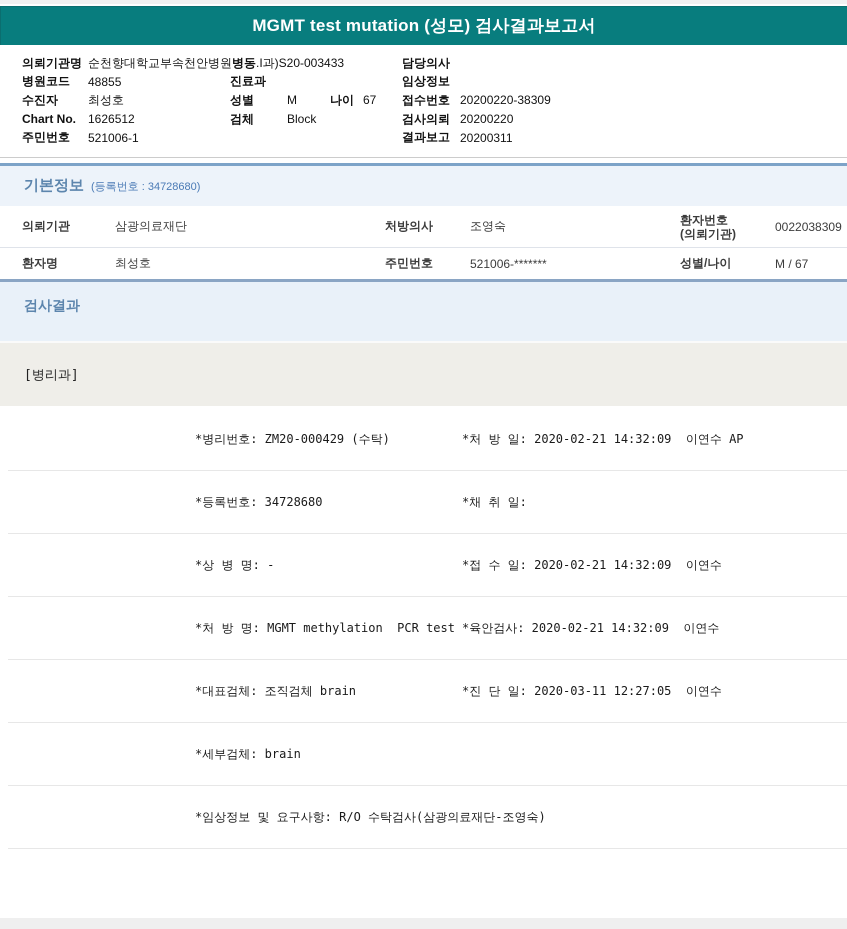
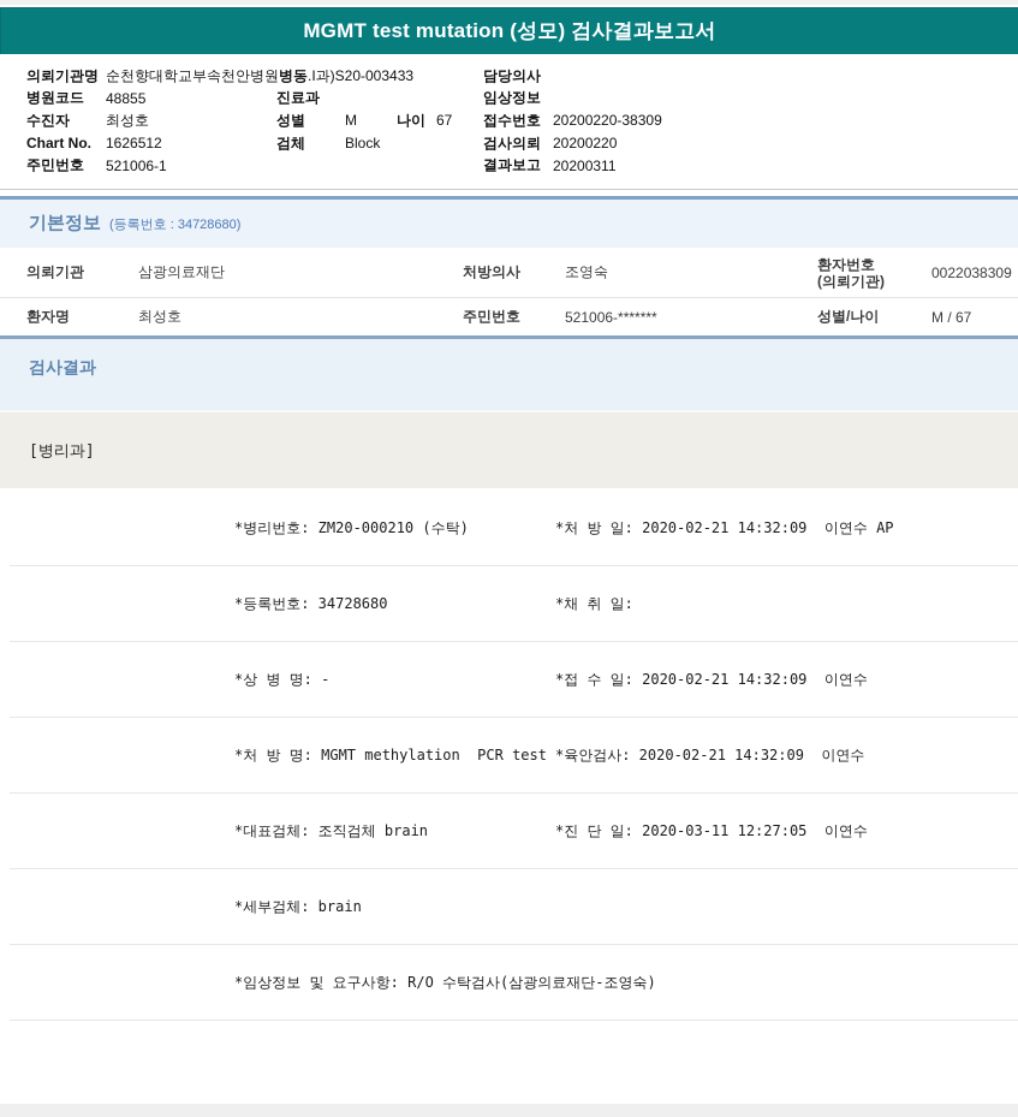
  MGMT test mutation (성모) 검사결과보고서
  의뢰기관명
  순천향대학교부속천안병원
  병동
  .I과)S20-003433
  병원코드
  48855
  수진자
  최성호
  Chart No.
  1626512
  주민번호
  521006-1
  진료과
  성별
  M
  나이
  67
  검체
  Block
  담당의사
  임상정보
  접수번호
  20200220-38309
  검사의뢰
  20200220
  결과보고
  20200311
  기본정보
  (등록번호 : 34728680)
  의뢰기관
  삼광의료재단
  처방의사
  조영숙
  환자번호
  (의뢰기관)
  0022038309
  환자명
  최성호
  주민번호
  521006-*******
  성별/나이
  M / 67
  검사결과
  [병리과]
- *병리번호: ZM20-000429 (수탁)
+ *병리번호: ZM20-000210 (수탁)
  *처 방 일: 2020-02-21 14:32:09 이연수 AP
  *등록번호: 34728680
  *채 취 일:
  *상 병 명: -
  *접 수 일: 2020-02-21 14:32:09 이연수
  *처 방 명: MGMT methylation PCR test
  *육안검사: 2020-02-21 14:32:09 이연수
  *대표검체: 조직검체 brain
  *진 단 일: 2020-03-11 12:27:05 이연수
  *세부검체: brain
  *임상정보 및 요구사항: R/O 수탁검사(삼광의료재단-조영숙)
